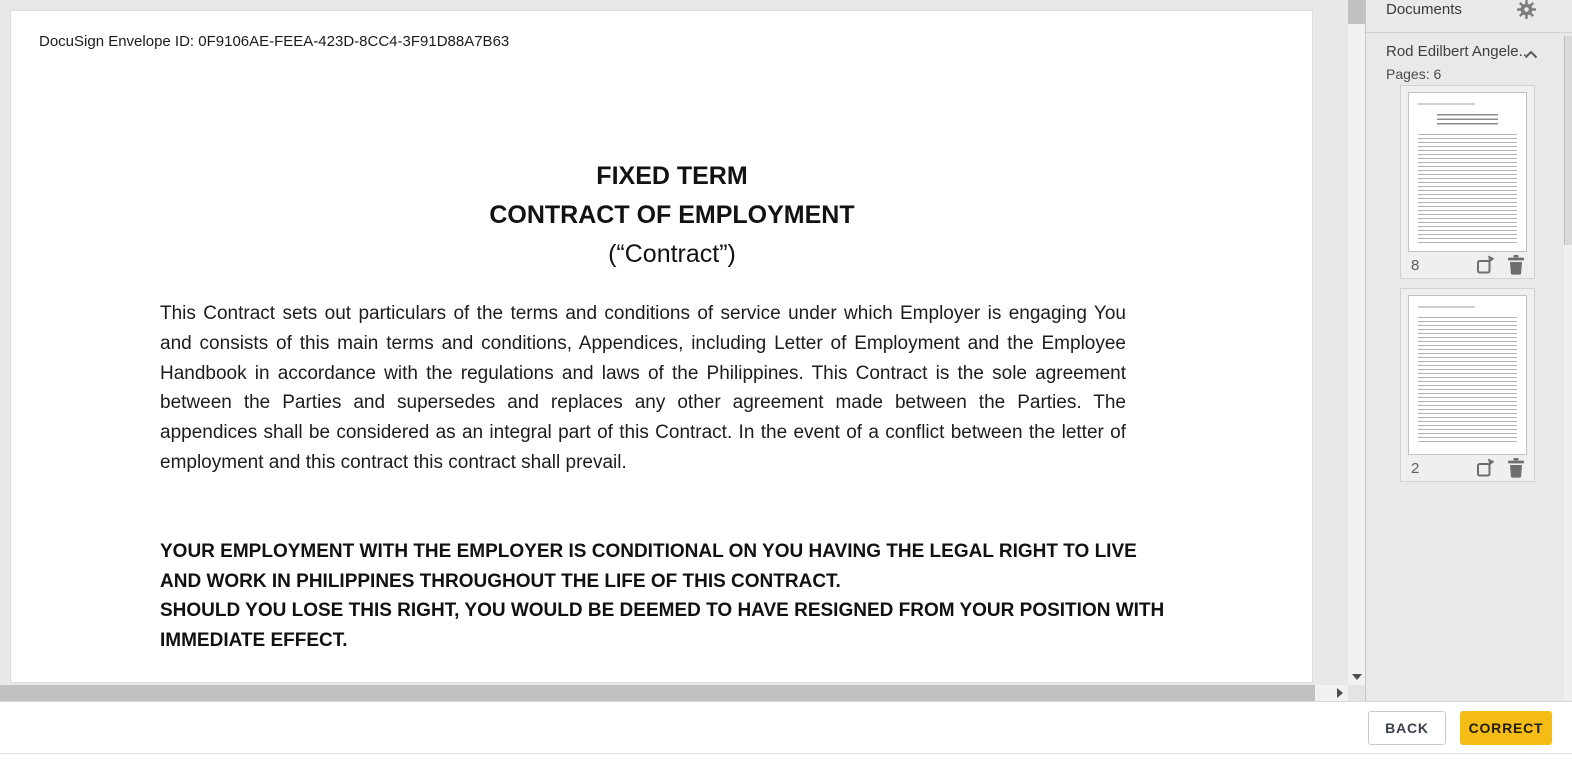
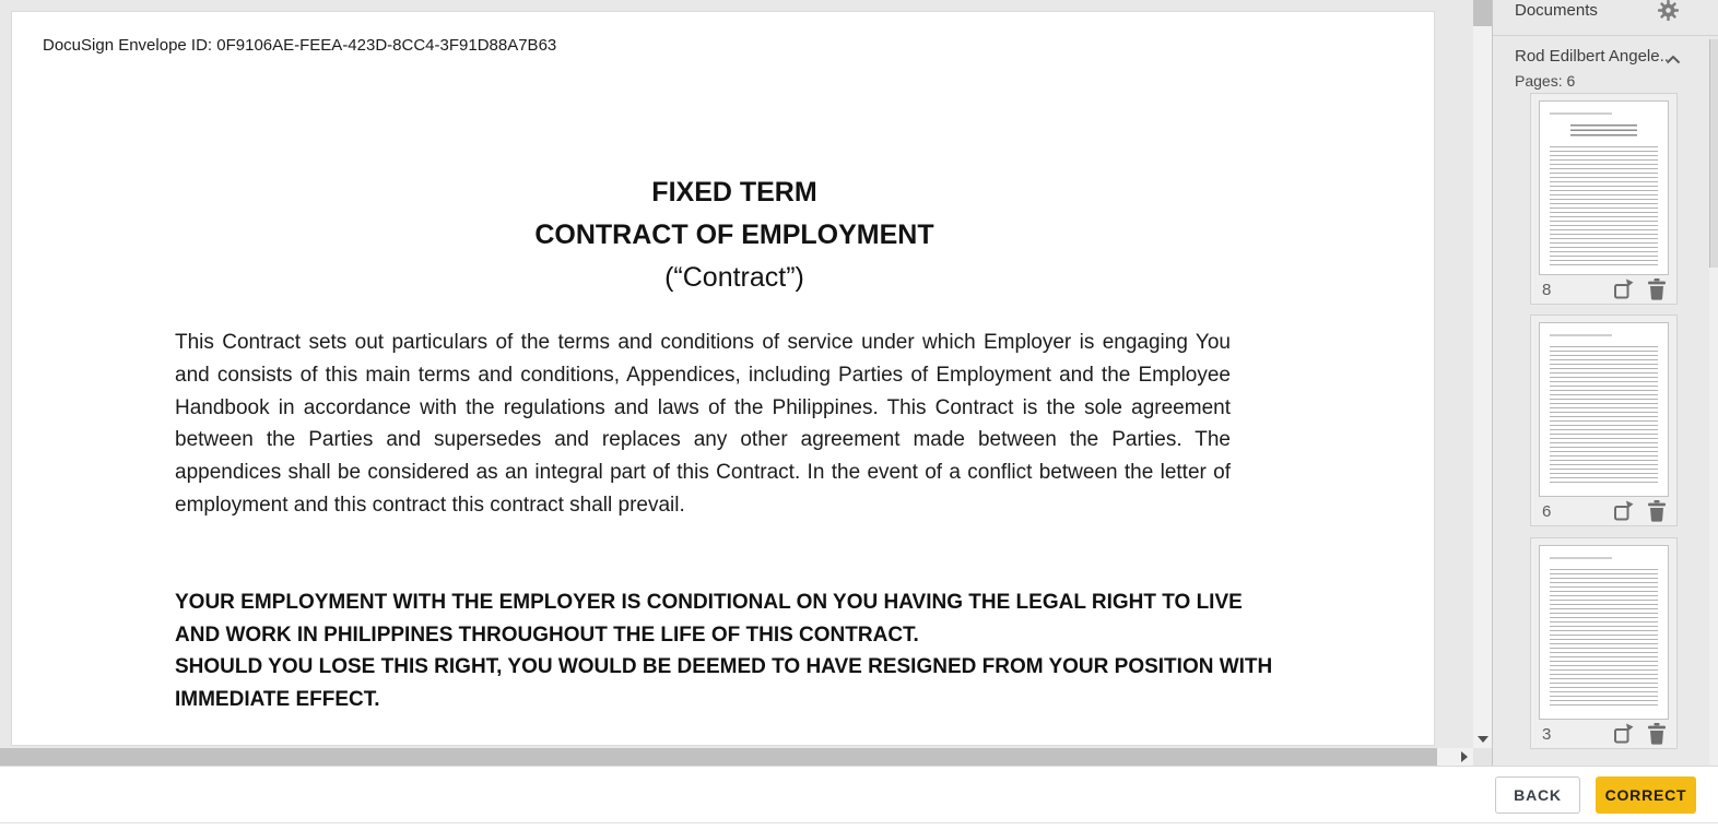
  DocuSign Envelope ID: 0F9106AE-FEEA-423D-8CC4-3F91D88A7B63
  FIXED TERM
  CONTRACT OF EMPLOYMENT
  (“Contract”)
- This Contract sets out particulars of the terms and conditions of service under which Employer is engaging You and consists of this main terms and conditions, Appendices, including Letter of Employment and the Employee Handbook in accordance with the regulations and laws of the Philippines. This Contract is the sole agreement between the Parties and supersedes and replaces any other agreement made between the Parties. The appendices shall be considered as an integral part of this Contract. In the event of a conflict between the letter of employment and this contract this contract shall prevail.
+ This Contract sets out particulars of the terms and conditions of service under which Employer is engaging You and consists of this main terms and conditions, Appendices, including Parties of Employment and the Employee Handbook in accordance with the regulations and laws of the Philippines. This Contract is the sole agreement between the Parties and supersedes and replaces any other agreement made between the Parties. The appendices shall be considered as an integral part of this Contract. In the event of a conflict between the letter of employment and this contract this contract shall prevail.
  YOUR EMPLOYMENT WITH THE EMPLOYER IS CONDITIONAL ON YOU HAVING THE LEGAL RIGHT TO LIVE AND WORK IN PHILIPPINES THROUGHOUT THE LIFE OF THIS CONTRACT.
  SHOULD YOU LOSE THIS RIGHT, YOU WOULD BE DEEMED TO HAVE RESIGNED FROM YOUR POSITION WITH IMMEDIATE EFFECT.
  Documents
  Rod Edilbert Angele..
  Pages: 6
  8
- 2
+ 6
+ 3
  BACK
  CORRECT
